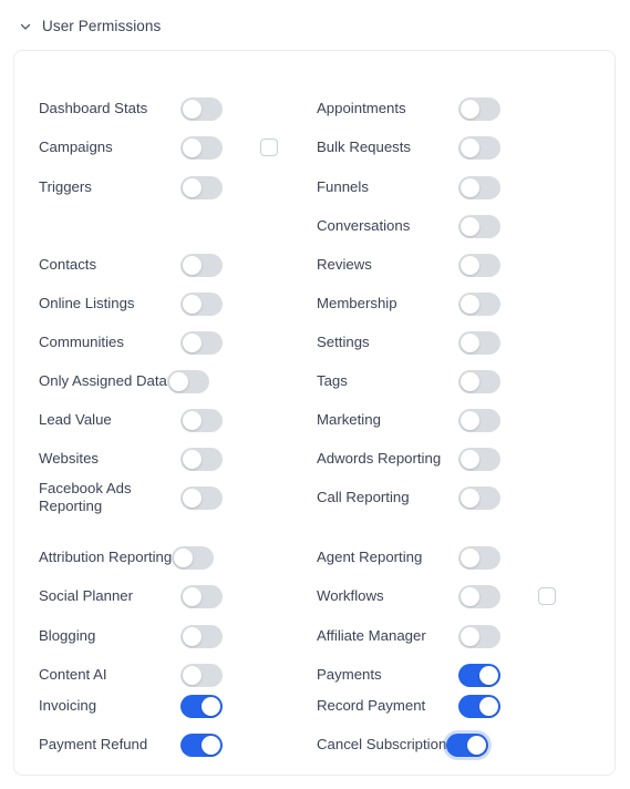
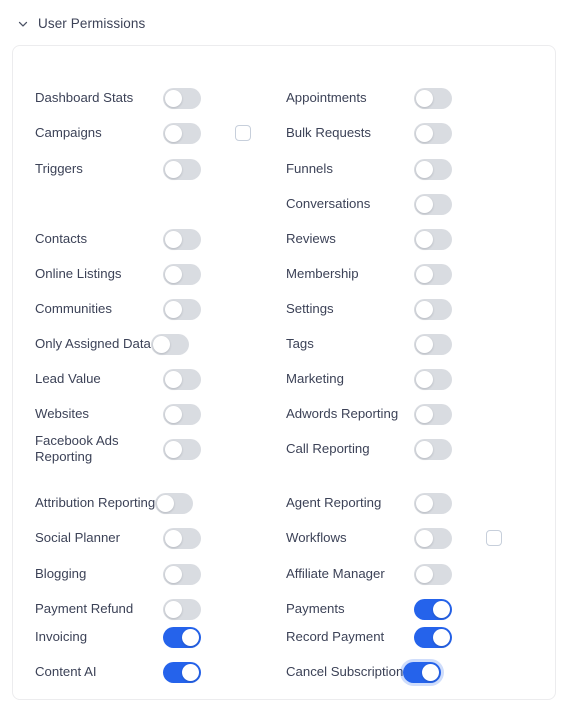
  User Permissions
  Dashboard Stats
  Campaigns
  Triggers
  Contacts
  Online Listings
  Communities
  Only Assigned Data
  Lead Value
  Websites
  Facebook Ads Reporting
  Attribution Reporting
  Social Planner
  Blogging
- Content AI
+ Payment Refund
  Invoicing
- Payment Refund
+ Content AI
  Appointments
  Bulk Requests
  Funnels
  Conversations
  Reviews
  Membership
  Settings
  Tags
  Marketing
  Adwords Reporting
  Call Reporting
  Agent Reporting
  Workflows
  Affiliate Manager
  Payments
  Record Payment
  Cancel Subscription
